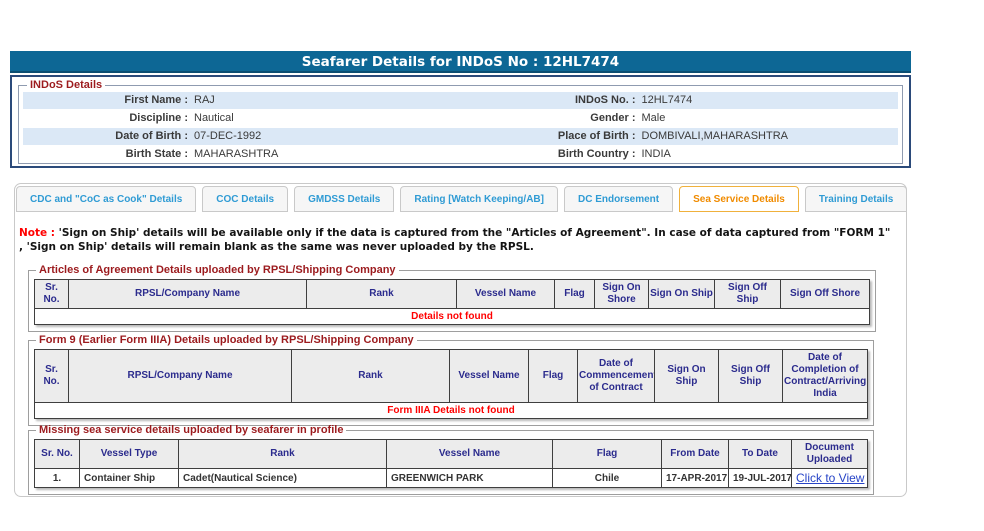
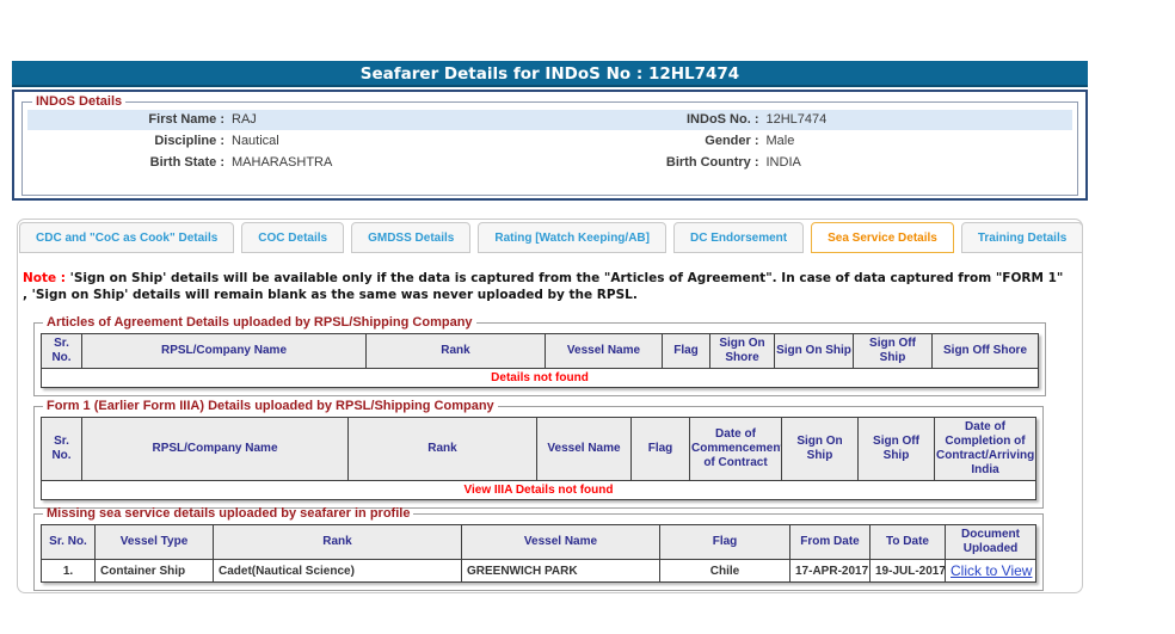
  Seafarer Details for INDoS No : 12HL7474
  INDoS Details
  First Name :
  RAJ
  INDoS No. :
  12HL7474
  Discipline :
  Nautical
  Gender :
  Male
- Date of Birth :
- 07-DEC-1992
- Place of Birth :
- DOMBIVALI,MAHARASHTRA
  Birth State :
  MAHARASHTRA
  Birth Country :
  INDIA
  CDC and "CoC as Cook" Details
  COC Details
  GMDSS Details
  Rating [Watch Keeping/AB]
  DC Endorsement
  Sea Service Details
  Training Details
  Note : 'Sign on Ship' details will be available only if the data is captured from the "Articles of Agreement". In case of data captured from "FORM 1" , 'Sign on Ship' details will remain blank as the same was never uploaded by the RPSL.
  Articles of Agreement Details uploaded by RPSL/Shipping Company
  Sr. No.	RPSL/Company Name	Rank	Vessel Name	Flag	Sign On Shore	Sign On Ship	Sign Off Ship	Sign Off Shore
  Details not found
- Form 9 (Earlier Form IIIA) Details uploaded by RPSL/Shipping Company
+ Form 1 (Earlier Form IIIA) Details uploaded by RPSL/Shipping Company
  Sr. No.	RPSL/Company Name	Rank	Vessel Name	Flag	Date of Commencemen of Contract	Sign On Ship	Sign Off Ship	Date of Completion of Contract/Arriving India
- Form IIIA Details not found
+ View IIIA Details not found
  Missing sea service details uploaded by seafarer in profile
  Sr. No.	Vessel Type	Rank	Vessel Name	Flag	From Date	To Date	Document Uploaded
  1.	Container Ship	Cadet(Nautical Science)	GREENWICH PARK	Chile	17-APR-2017	19-JUL-2017	Click to View
